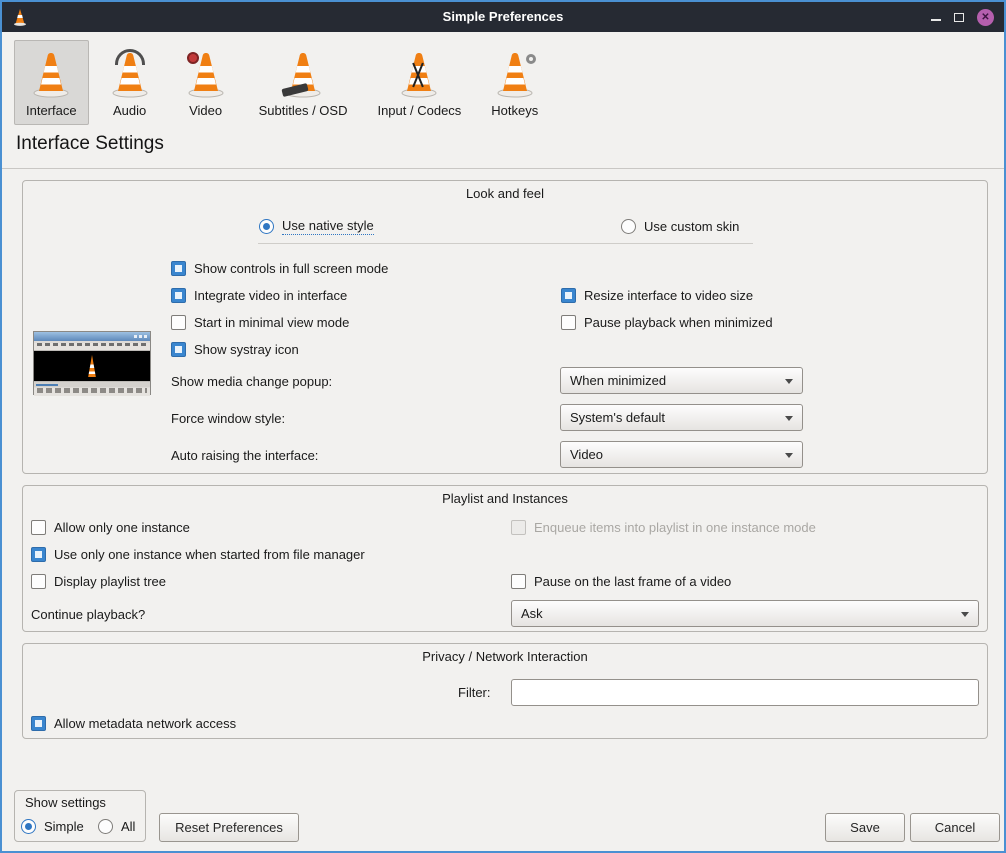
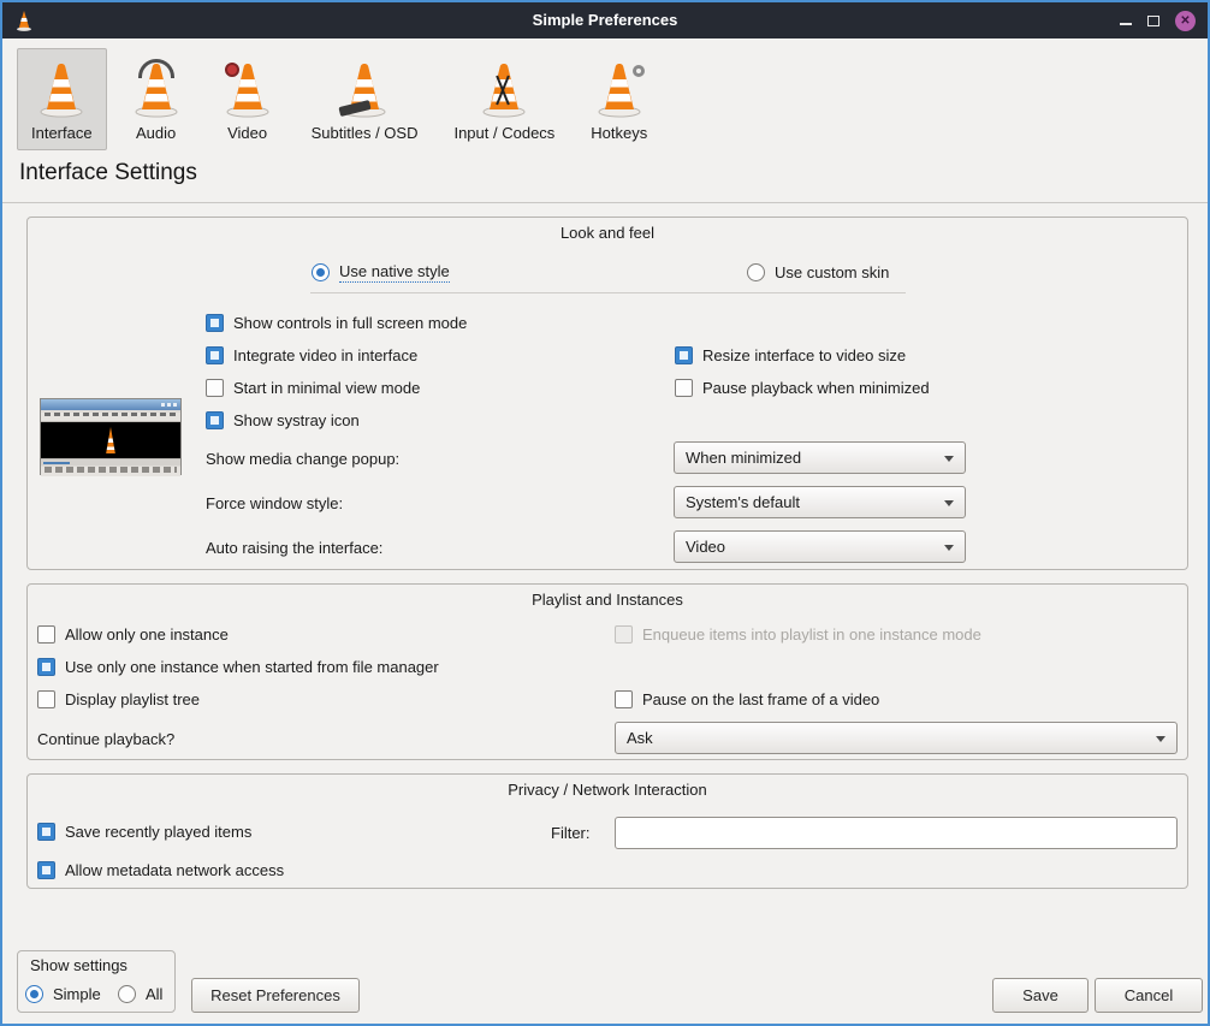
  Simple Preferences
  ✕
  Interface
  Audio
  Video
  Subtitles / OSD
  Input / Codecs
  Hotkeys
  Interface Settings
  Look and feel
  Use native style
  Use custom skin
  Show controls in full screen mode
  Integrate video in interface
  Start in minimal view mode
  Show systray icon
  Resize interface to video size
  Pause playback when minimized
  Show media change popup:
  When minimized
  Force window style:
  System's default
  Auto raising the interface:
  Video
  Playlist and Instances
  Allow only one instance
  Enqueue items into playlist in one instance mode
  Use only one instance when started from file manager
  Display playlist tree
  Pause on the last frame of a video
  Continue playback?
  Ask
  Privacy / Network Interaction
+ Save recently played items
  Filter:
  Allow metadata network access
  Show settings
  Simple
  All
  Reset Preferences
  Save
  Cancel
